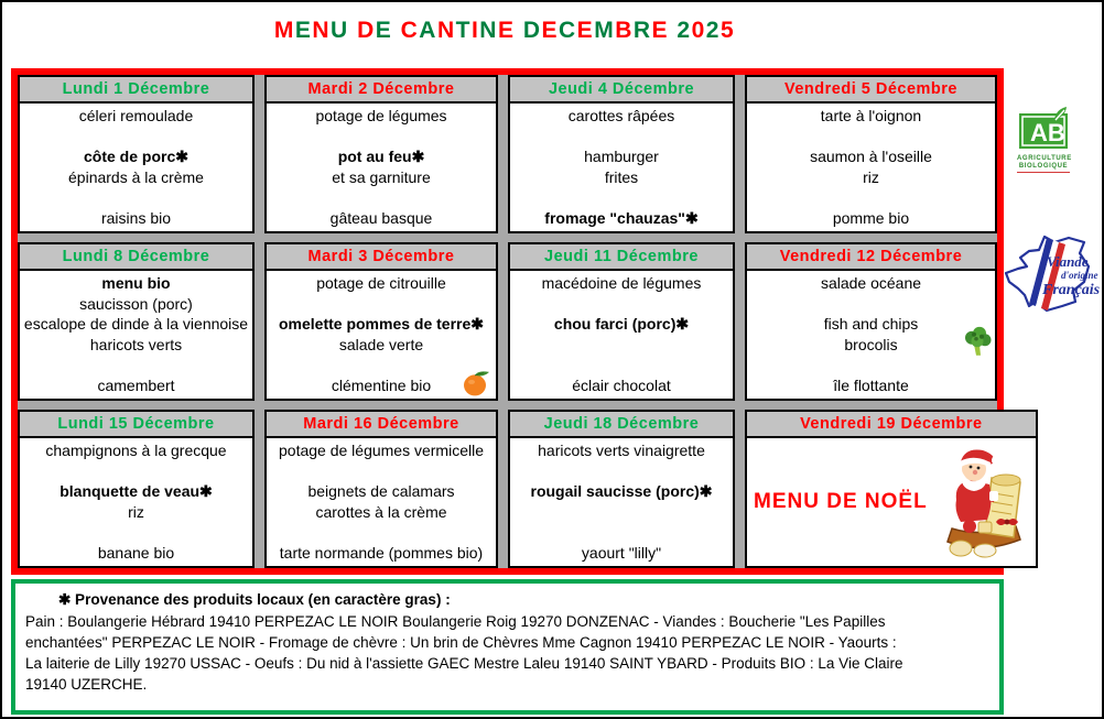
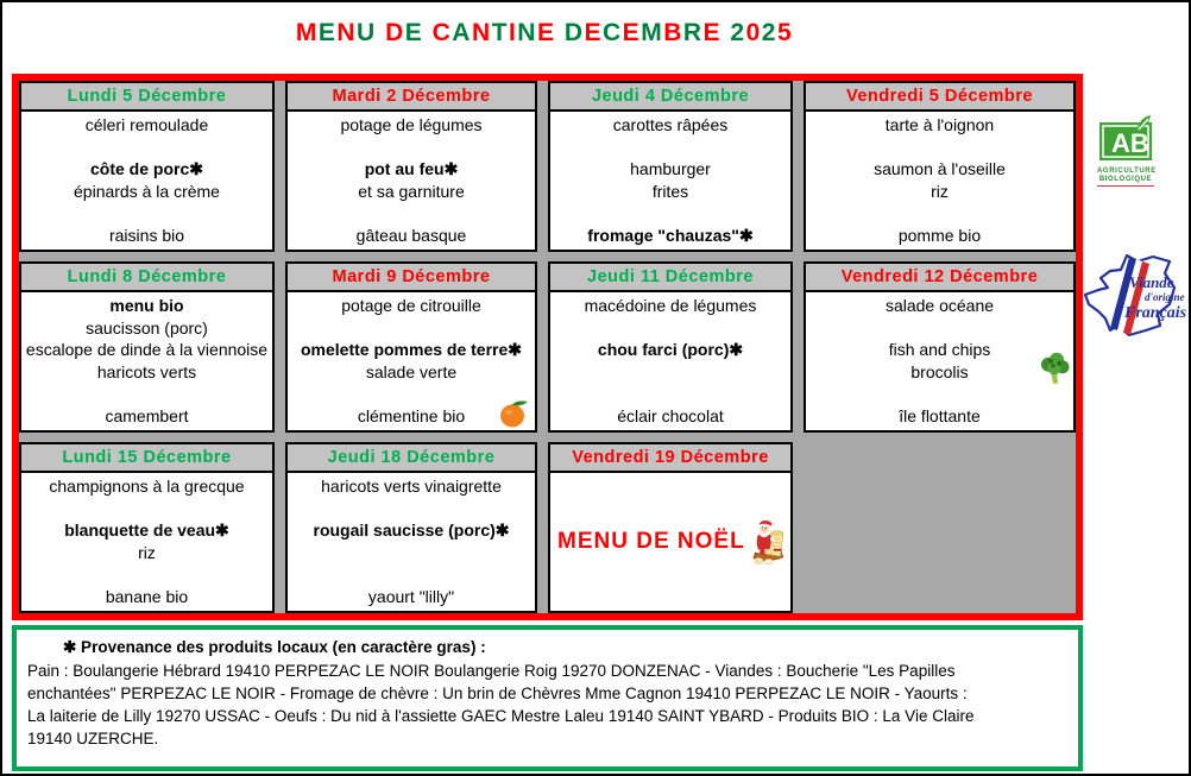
  MENU DE CANTINE DECEMBRE 2025
- Lundi 1 Décembre
+ Lundi 5 Décembre
  céleri remoulade
  côte de porc✱
  épinards à la crème
  raisins bio
  Mardi 2 Décembre
  potage de légumes
  pot au feu✱
  et sa garniture
  gâteau basque
  Jeudi 4 Décembre
  carottes râpées
  hamburger
  frites
  fromage "chauzas"✱
  Vendredi 5 Décembre
  tarte à l'oignon
  saumon à l'oseille
  riz
  pomme bio
  Lundi 8 Décembre
  menu bio
  saucisson (porc)
  escalope de dinde à la viennoise
  haricots verts
  camembert
- Mardi 3 Décembre
+ Mardi 9 Décembre
  potage de citrouille
  omelette pommes de terre✱
  salade verte
  clémentine bio
  Jeudi 11 Décembre
  macédoine de légumes
  chou farci (porc)✱
  éclair chocolat
  Vendredi 12 Décembre
  salade océane
  fish and chips
  brocolis
  île flottante
  Lundi 15 Décembre
  champignons à la grecque
  blanquette de veau✱
  riz
  banane bio
- Mardi 16 Décembre
- potage de légumes vermicelle
- beignets de calamars
- carottes à la crème
- tarte normande (pommes bio)
  Jeudi 18 Décembre
  haricots verts vinaigrette
  rougail saucisse (porc)✱
  yaourt "lilly"
  Vendredi 19 Décembre
  MENU DE NOËL
  AB
  Viande
  d'origine
  Français
  ✱ Provenance des produits locaux (en caractère gras) :
  Pain : Boulangerie Hébrard 19410 PERPEZAC LE NOIR Boulangerie Roig 19270 DONZENAC - Viandes : Boucherie "Les Papilles
  enchantées" PERPEZAC LE NOIR - Fromage de chèvre : Un brin de Chèvres Mme Cagnon 19410 PERPEZAC LE NOIR - Yaourts :
  La laiterie de Lilly 19270 USSAC - Oeufs : Du nid à l'assiette GAEC Mestre Laleu 19140 SAINT YBARD - Produits BIO : La Vie Claire
  19140 UZERCHE.
